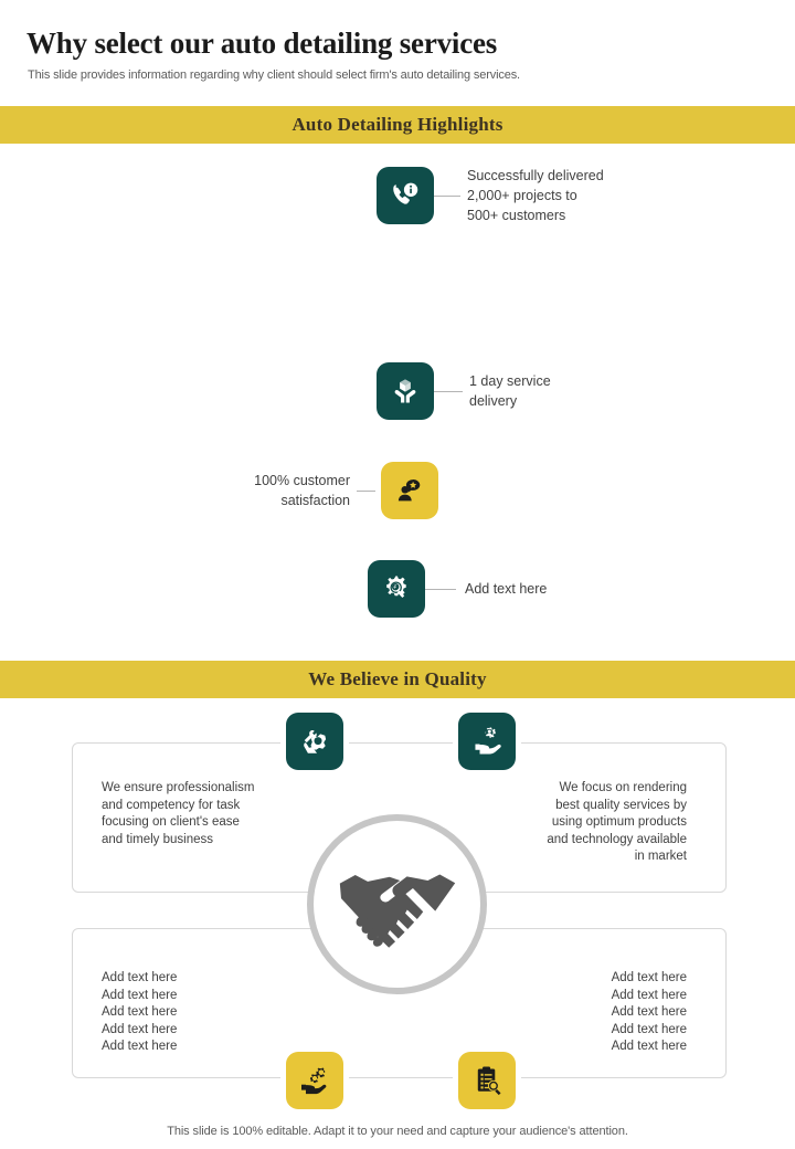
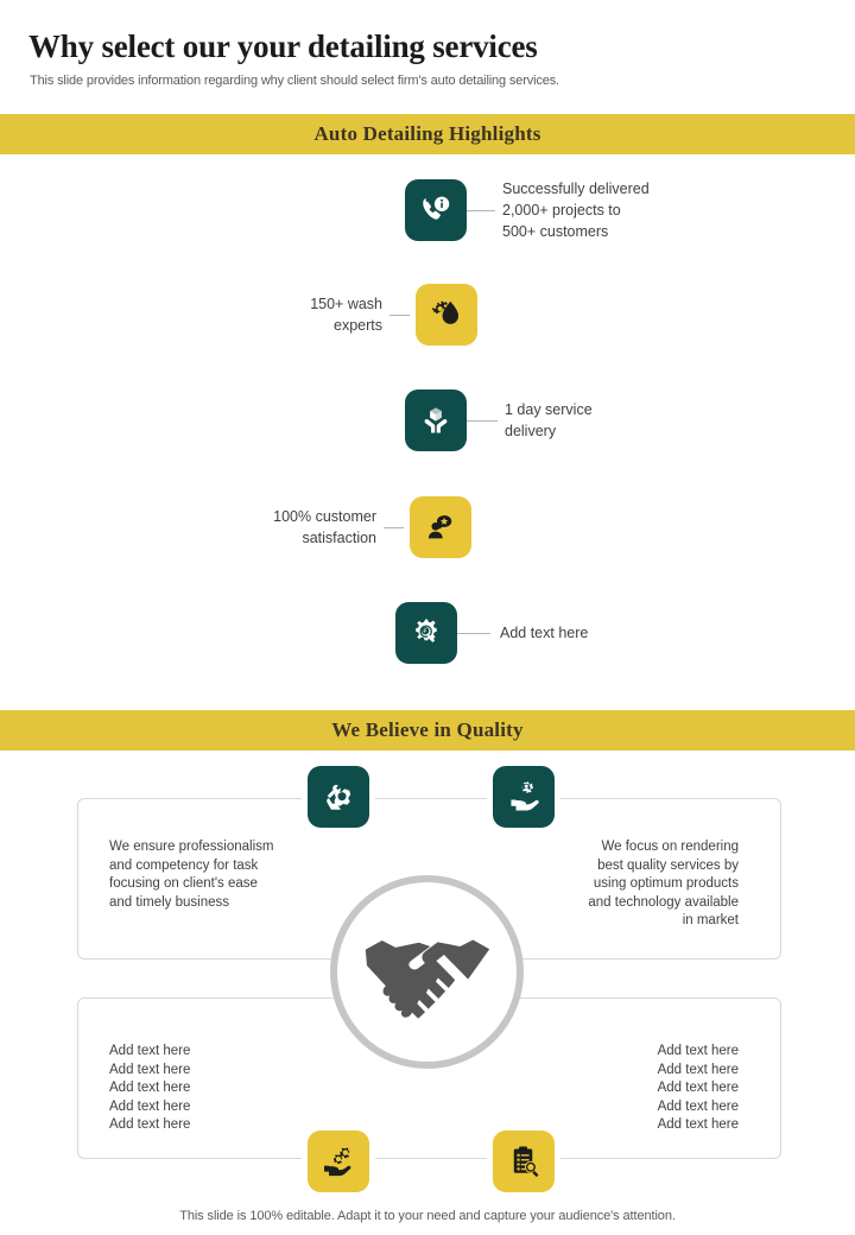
- Why select our auto detailing services
+ Why select our your detailing services
  This slide provides information regarding why client should select firm's auto detailing services.
  Auto Detailing Highlights
  Successfully delivered
  2,000+ projects to
  500+ customers
+ 150+ wash
+ experts
  1 day service
  delivery
  100% customer
  satisfaction
  Add text here
  We Believe in Quality
  We ensure professionalism
  and competency for task
  focusing on client's ease
  and timely business
  We focus on rendering
  best quality services by
  using optimum products
  and technology available
  in market
  Add text here
  Add text here
  Add text here
  Add text here
  Add text here
  Add text here
  Add text here
  Add text here
  Add text here
  Add text here
  This slide is 100% editable. Adapt it to your need and capture your audience's attention.
